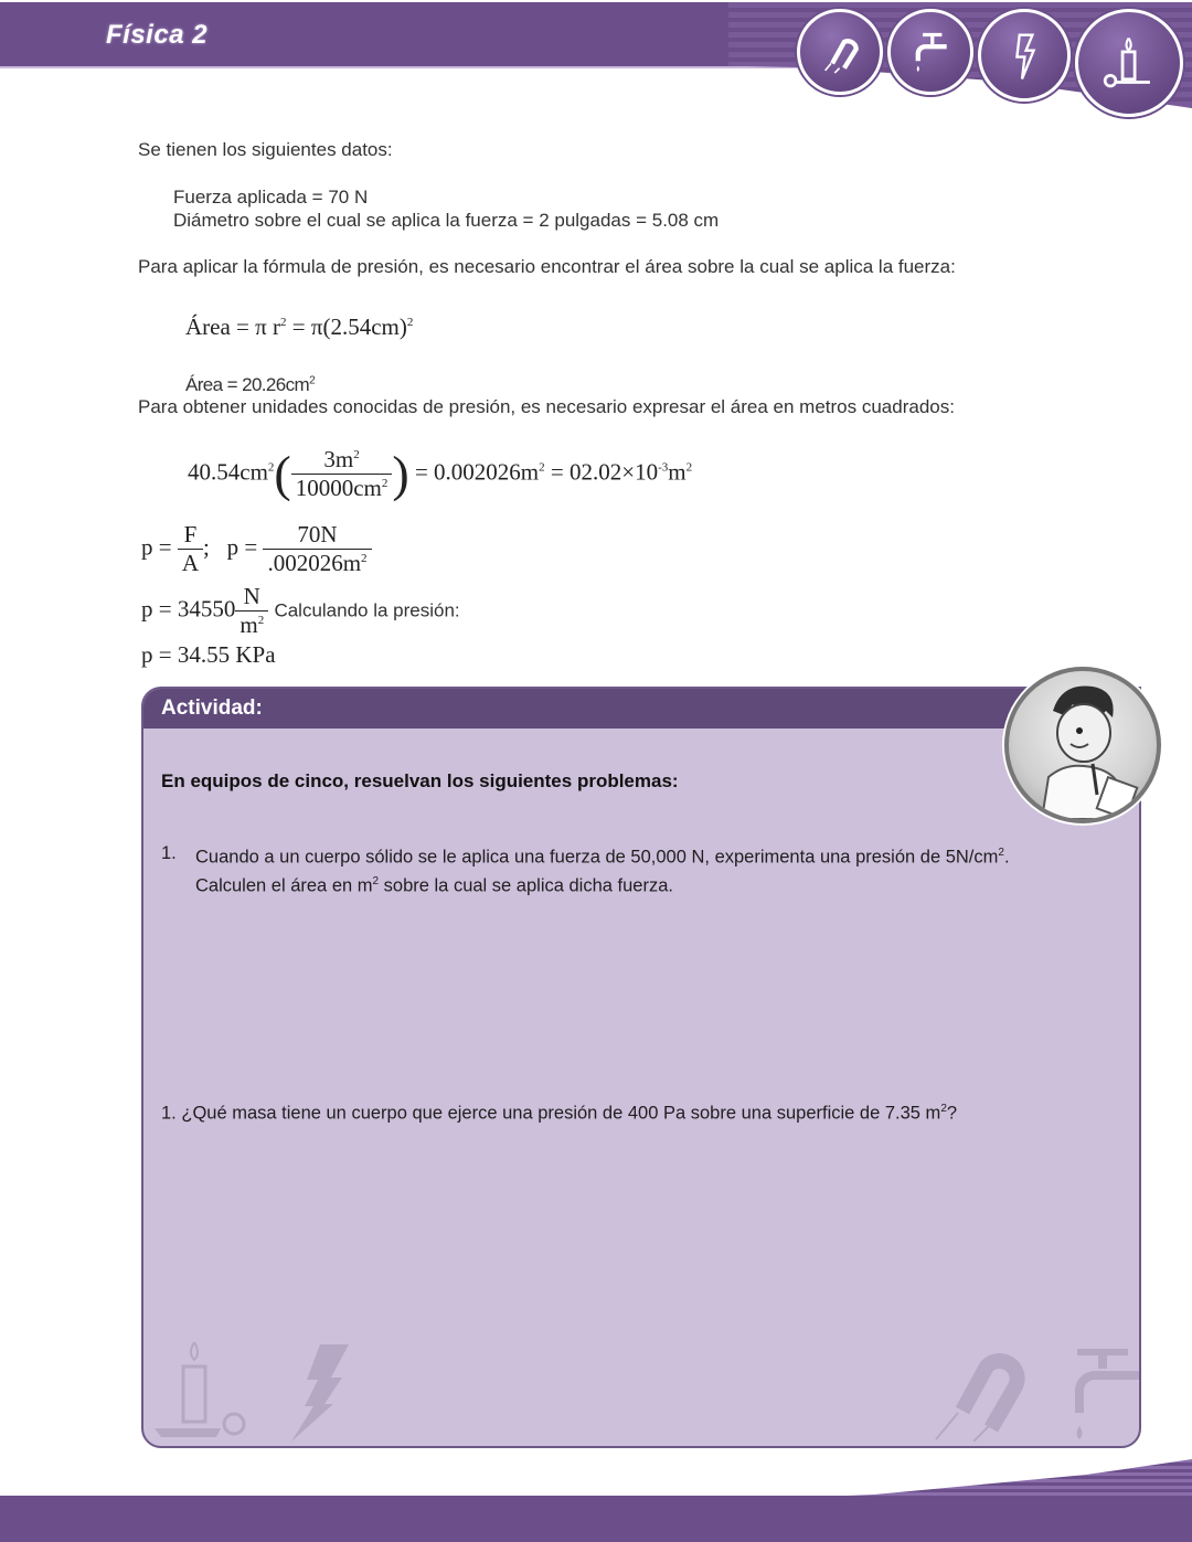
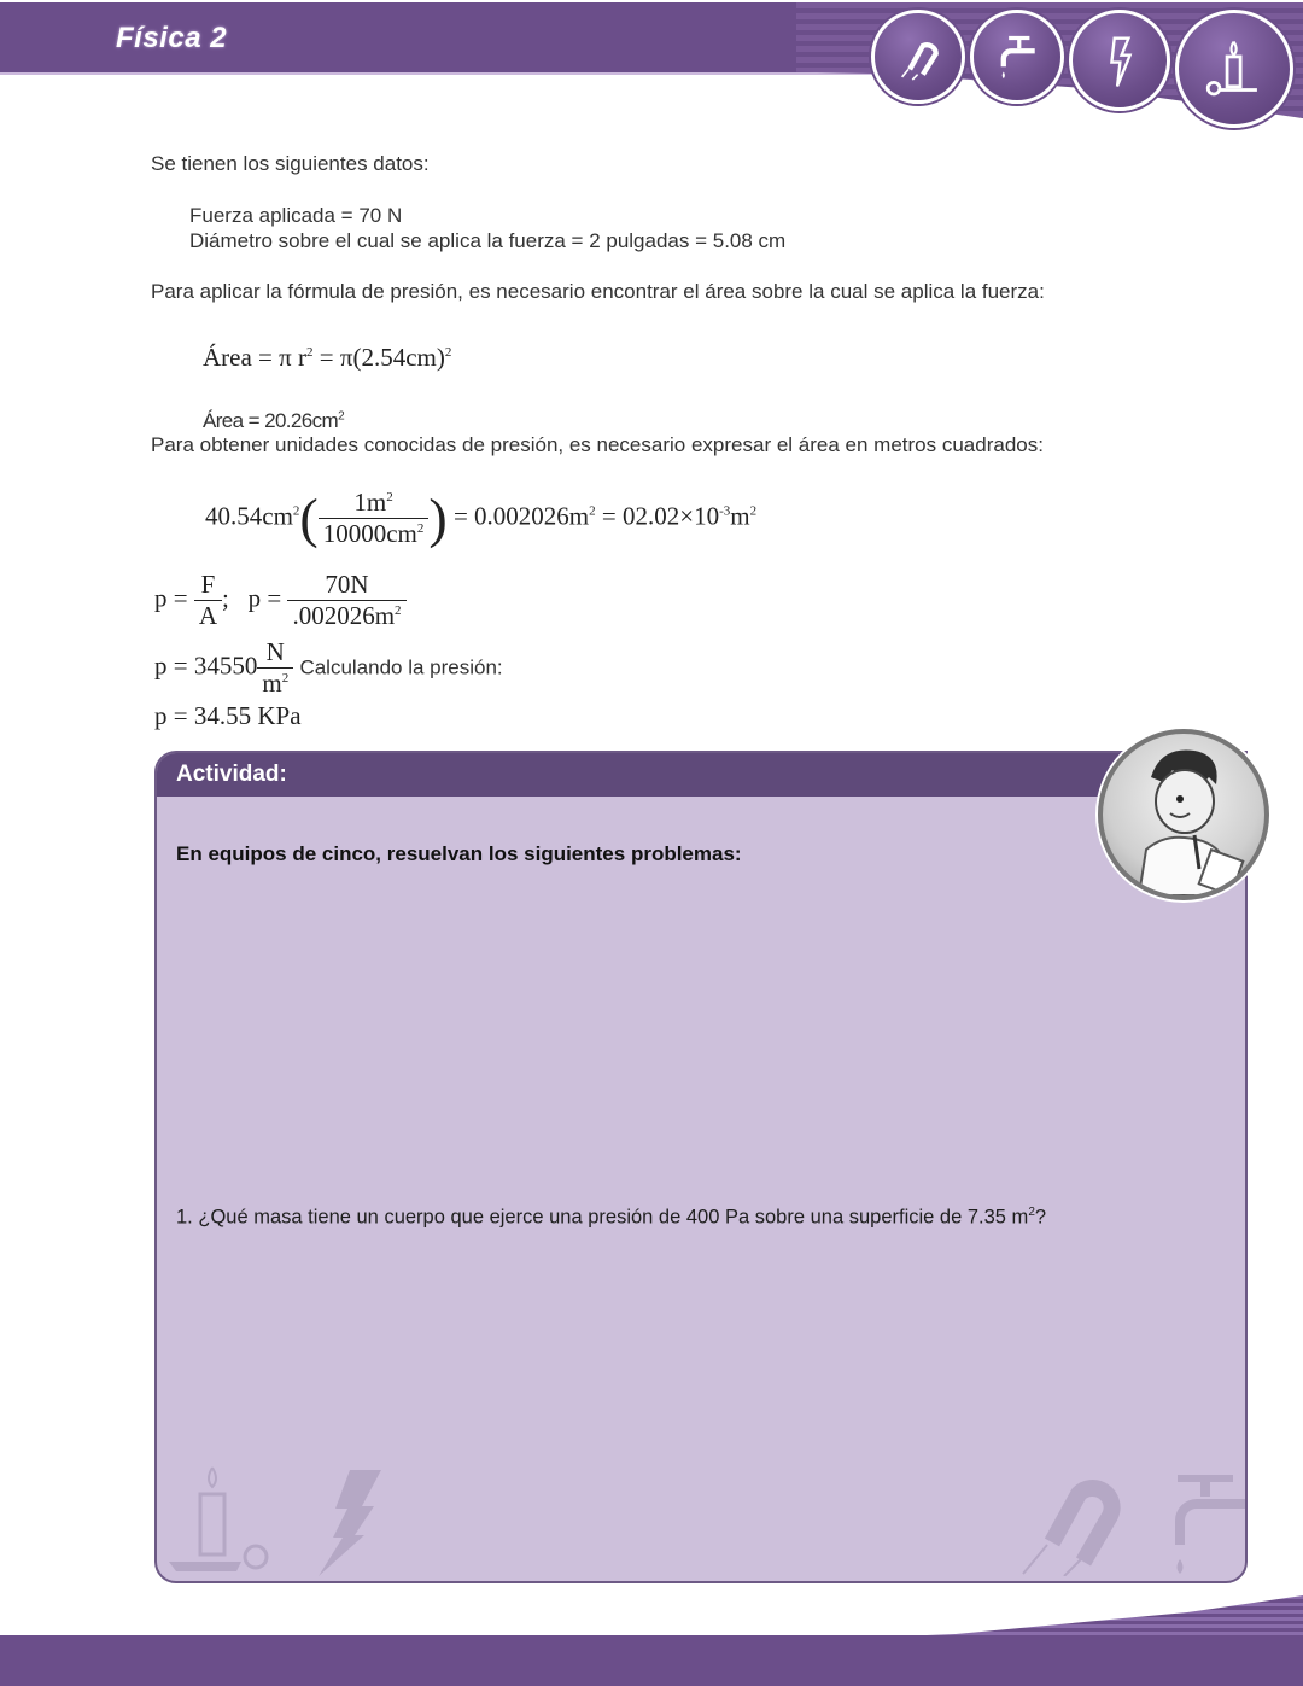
  Física 2
  Se tienen los siguientes datos:
  Fuerza aplicada = 70 N
  Diámetro sobre el cual se aplica la fuerza = 2 pulgadas = 5.08 cm
  Para aplicar la fórmula de presión, es necesario encontrar el área sobre la cual se aplica la fuerza:
  Área = π r2 = π(2.54cm)2
  Área = 20.26cm2
  Para obtener unidades conocidas de presión, es necesario expresar el área en metros cuadrados:
  40.54cm2(
- 3m2
+ 1m2
  10000cm2
  ) = 0.002026m2 = 02.02×10-3m2
  p =
  F
  A
  ; p =
  70N
  .002026m2
  p = 34550
  N
  m2
  Calculando la presión:
  p = 34.55 KPa
  Actividad:
  En equipos de cinco, resuelvan los siguientes problemas:
- 1.
- Cuando a un cuerpo sólido se le aplica una fuerza de 50,000 N, experimenta una presión de 5N/cm2.
- Calculen el área en m2 sobre la cual se aplica dicha fuerza.
  1. ¿Qué masa tiene un cuerpo que ejerce una presión de 400 Pa sobre una superficie de 7.35 m2?
